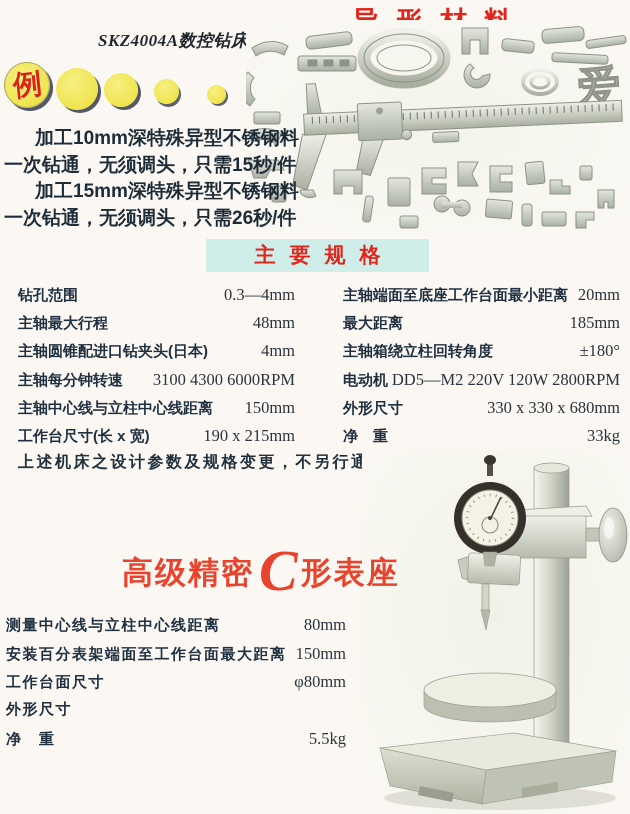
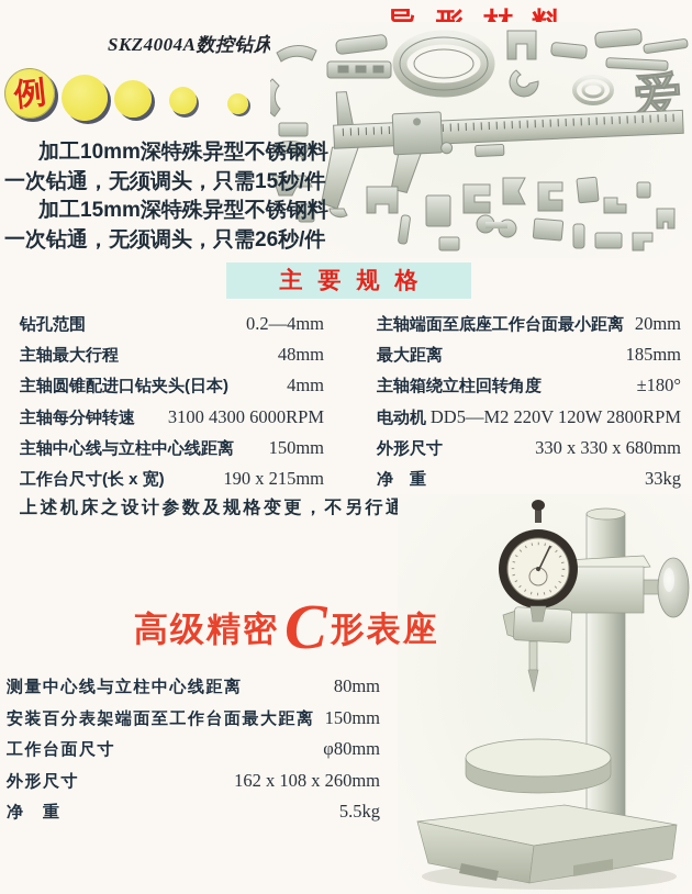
  SKZ4004A数控钻床
  加工10mm深特殊异型不锈钢料
  一次钻通，无须调头，只需15秒/件
  加工15mm深特殊异型不锈钢料
  一次钻通，无须调头，只需26秒/件
  主要规格
  钻孔范围
- 0.3—4mm
+ 0.2—4mm
  主轴最大行程
  48mm
  主轴圆锥配进口钻夹头(日本)
  4mm
  主轴每分钟转速
  3100 4300 6000RPM
  主轴中心线与立柱中心线距离
  150mm
  工作台尺寸(长 x 宽)
  190 x 215mm
  主轴端面至底座工作台面最小距离
  20mm
  最大距离
  185mm
  主轴箱绕立柱回转角度
  ±180°
  电动机
  DD5—M2 220V 120W 2800RPM
  外形尺寸
  330 x 330 x 680mm
  净 重
  33kg
  上述机床之设计参数及规格变更，不另行通
  高级精密
  C
  形表座
  测量中心线与立柱中心线距离
  80mm
  安装百分表架端面至工作台面最大距离
  150mm
  工作台面尺寸
  φ80mm
  外形尺寸
+ 162 x 108 x 260mm
  净 重
  5.5kg
